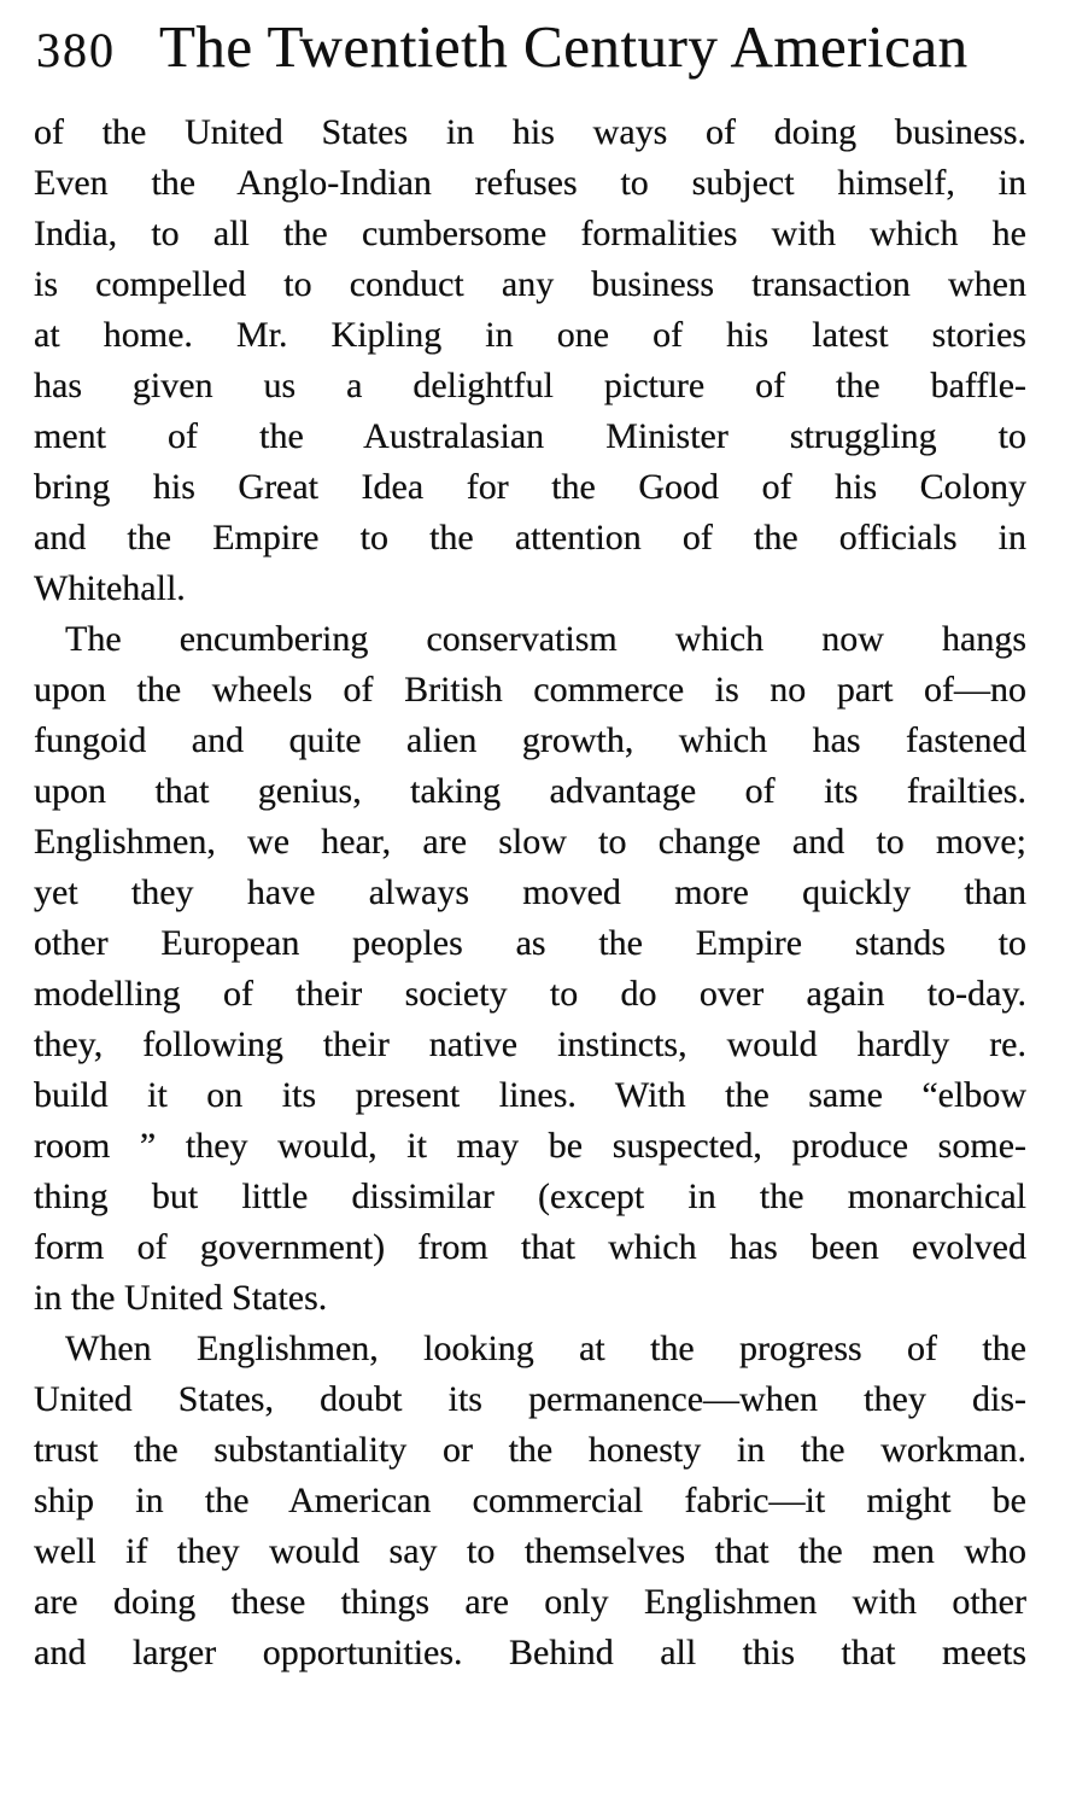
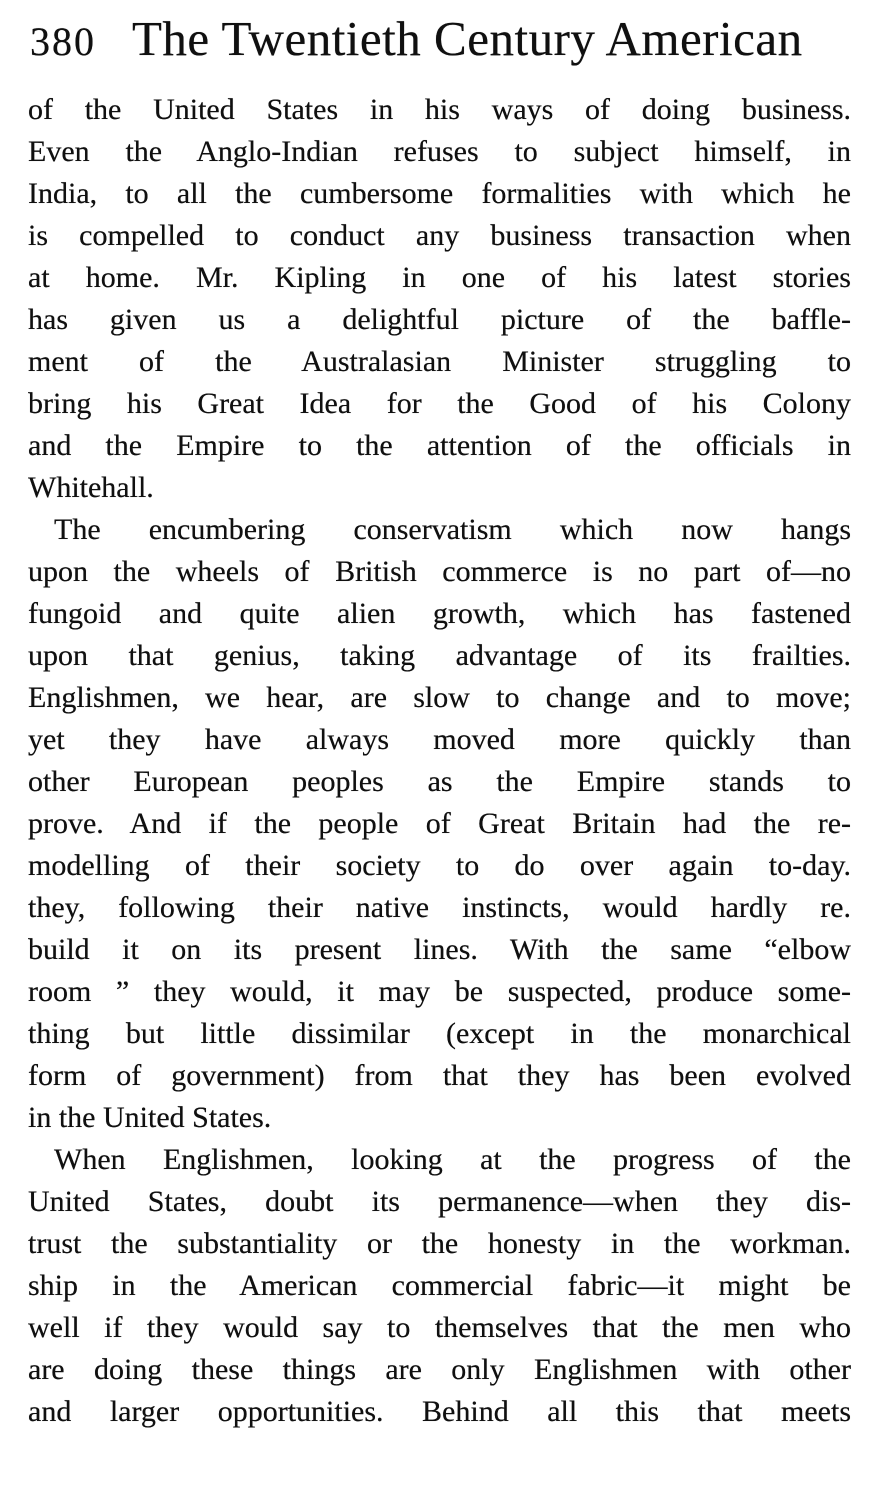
  380
  The Twentieth Century American
  of the United States in his ways of doing business.
  Even the Anglo-Indian refuses to subject himself, in
  India, to all the cumbersome formalities with which he
  is compelled to conduct any business transaction when
  at home. Mr. Kipling in one of his latest stories
  has given us a delightful picture of the baffle-
  ment of the Australasian Minister struggling to
  bring his Great Idea for the Good of his Colony
  and the Empire to the attention of the officials in
  Whitehall.
  The encumbering conservatism which now hangs
  upon the wheels of British commerce is no part of—no
  fungoid and quite alien growth, which has fastened
  upon that genius, taking advantage of its frailties.
  Englishmen, we hear, are slow to change and to move;
  yet they have always moved more quickly than
  other European peoples as the Empire stands to
+ prove. And if the people of Great Britain had the re-
  modelling of their society to do over again to-day.
  they, following their native instincts, would hardly re.
  build it on its present lines. With the same “elbow
  room ” they would, it may be suspected, produce some-
  thing but little dissimilar (except in the monarchical
- form of government) from that which has been evolved
+ form of government) from that they has been evolved
  in the United States.
  When Englishmen, looking at the progress of the
  United States, doubt its permanence—when they dis-
  trust the substantiality or the honesty in the workman.
  ship in the American commercial fabric—it might be
  well if they would say to themselves that the men who
  are doing these things are only Englishmen with other
  and larger opportunities. Behind all this that meets
